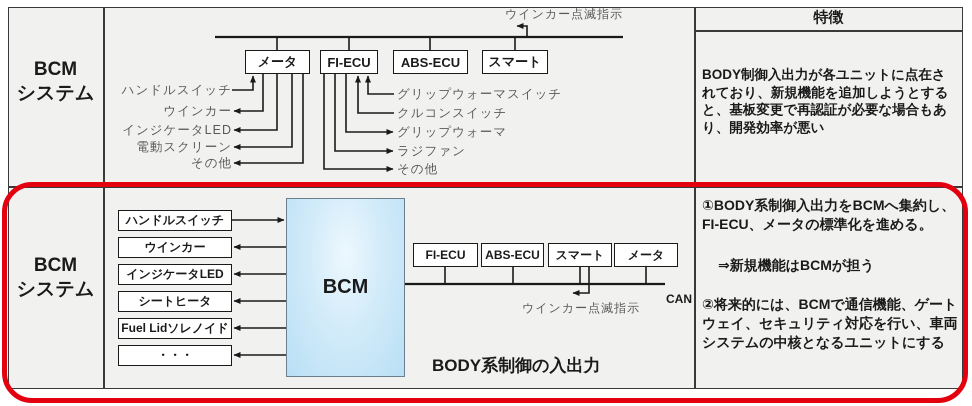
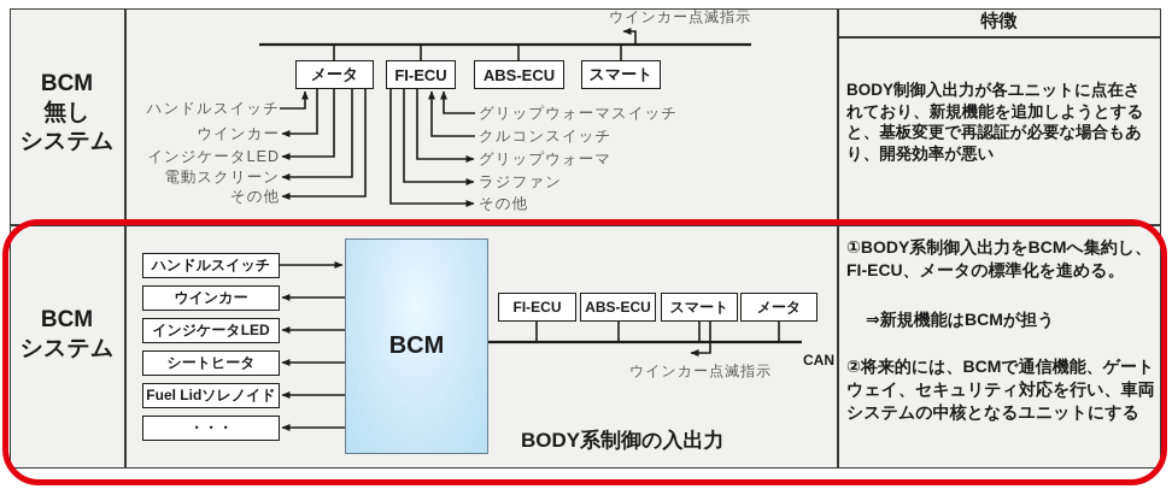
  BCM
+ 無し
  システム
  BCM
  システム
  特徴
  BODY制御入出力が各ユニットに点在されており、新規機能を追加しようとすると、基板変更で再認証が必要な場合もあり、開発効率が悪い
  ①BODY系制御入出力をBCMへ集約し、FI-ECU、メータの標準化を進める。
  ⇒新規機能はBCMが担う
  ②将来的には、BCMで通信機能、ゲートウェイ、セキュリティ対応を行い、車両システムの中核となるユニットにする
  ウインカー点滅指示
  メータ
  FI-ECU
  ABS-ECU
  スマート
  ハンドルスイッチ
  ウインカー
  インジケータLED
  電動スクリーン
  その他
  グリップウォーマスイッチ
  クルコンスイッチ
  グリップウォーマ
  ラジファン
  その他
  ハンドルスイッチ
  ウインカー
  インジケータLED
  シートヒータ
  Fuel Lidソレノイド
  ・・・
  BCM
  FI-ECU
  ABS-ECU
  スマート
  メータ
  CAN
  ウインカー点滅指示
  BODY系制御の入出力
